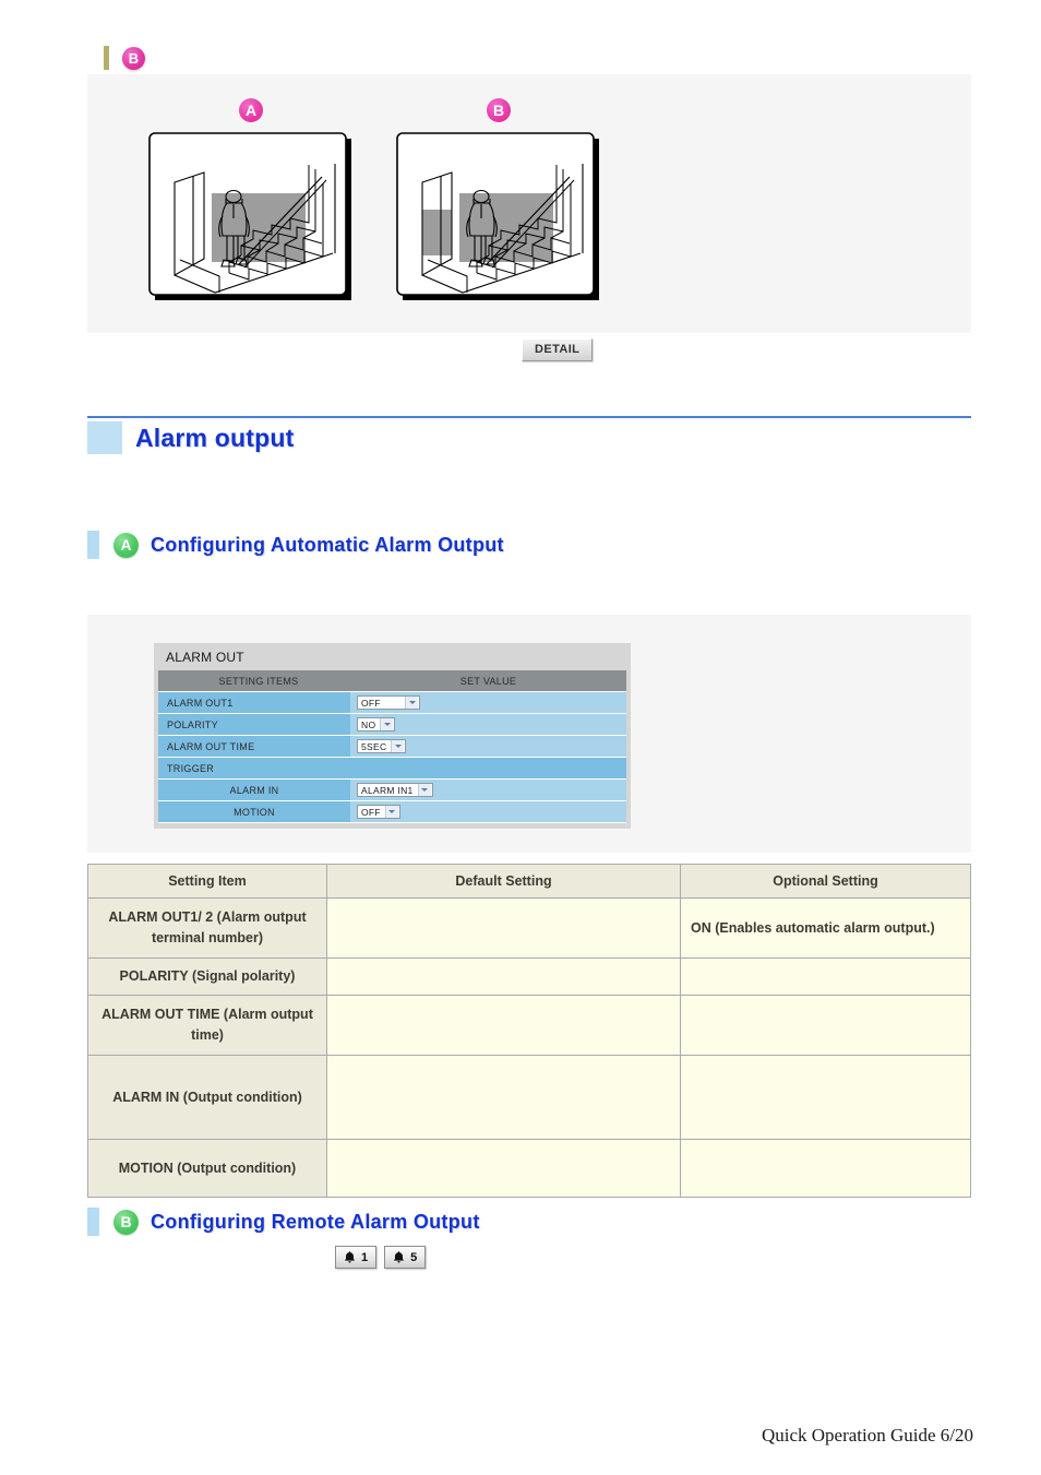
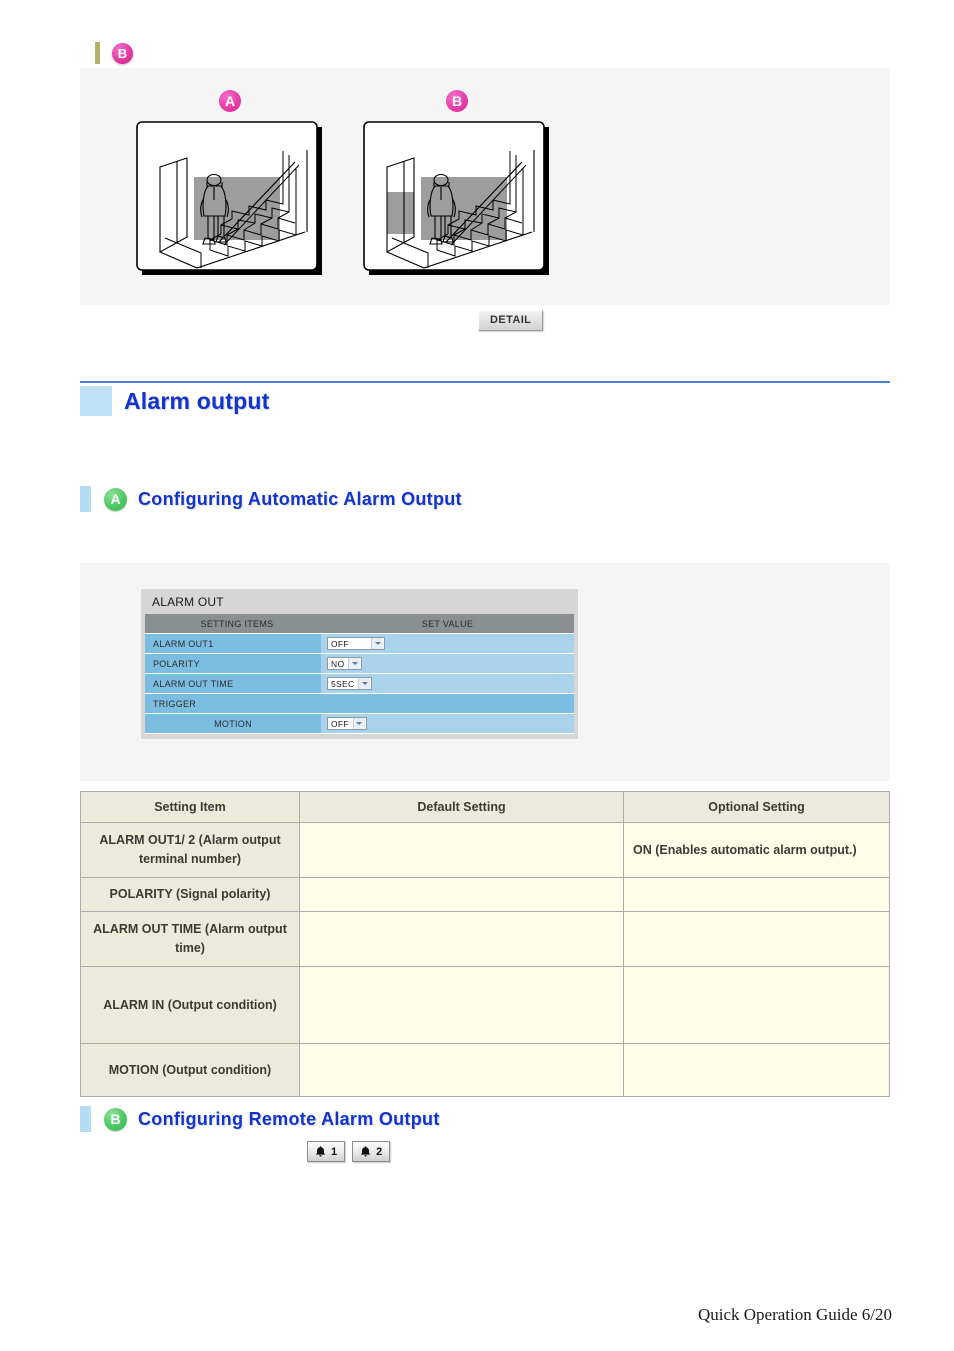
  B
  A
  B
  DETAIL
  Alarm output
  A
  Configuring Automatic Alarm Output
  ALARM OUT
  SETTING ITEMS	SET VALUE
  ALARM OUT1	OFF
  POLARITY	NO
  ALARM OUT TIME	5SEC
  TRIGGER
- ALARM IN	ALARM IN1
  MOTION	OFF
  Setting Item	Default Setting	Optional Setting
  ALARM OUT1/ 2 (Alarm output terminal number)		ON (Enables automatic alarm output.)
  POLARITY (Signal polarity)
  ALARM OUT TIME (Alarm output time)
  ALARM IN (Output condition)
  MOTION (Output condition)
  B
  Configuring Remote Alarm Output
  1
- 5
+ 2
  Quick Operation Guide 6/20
